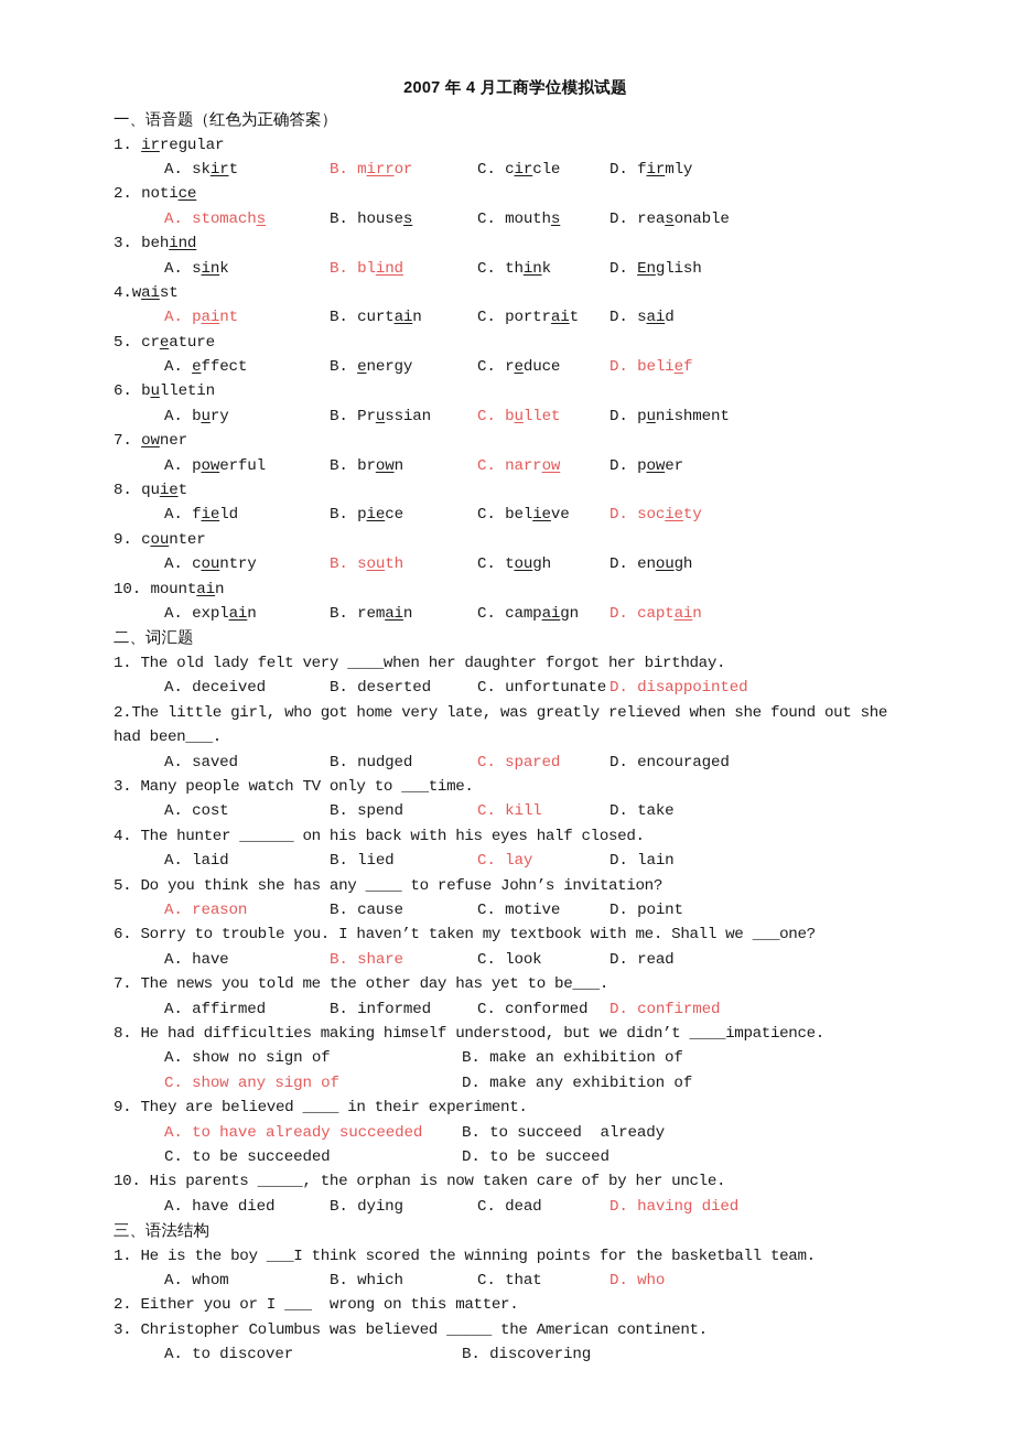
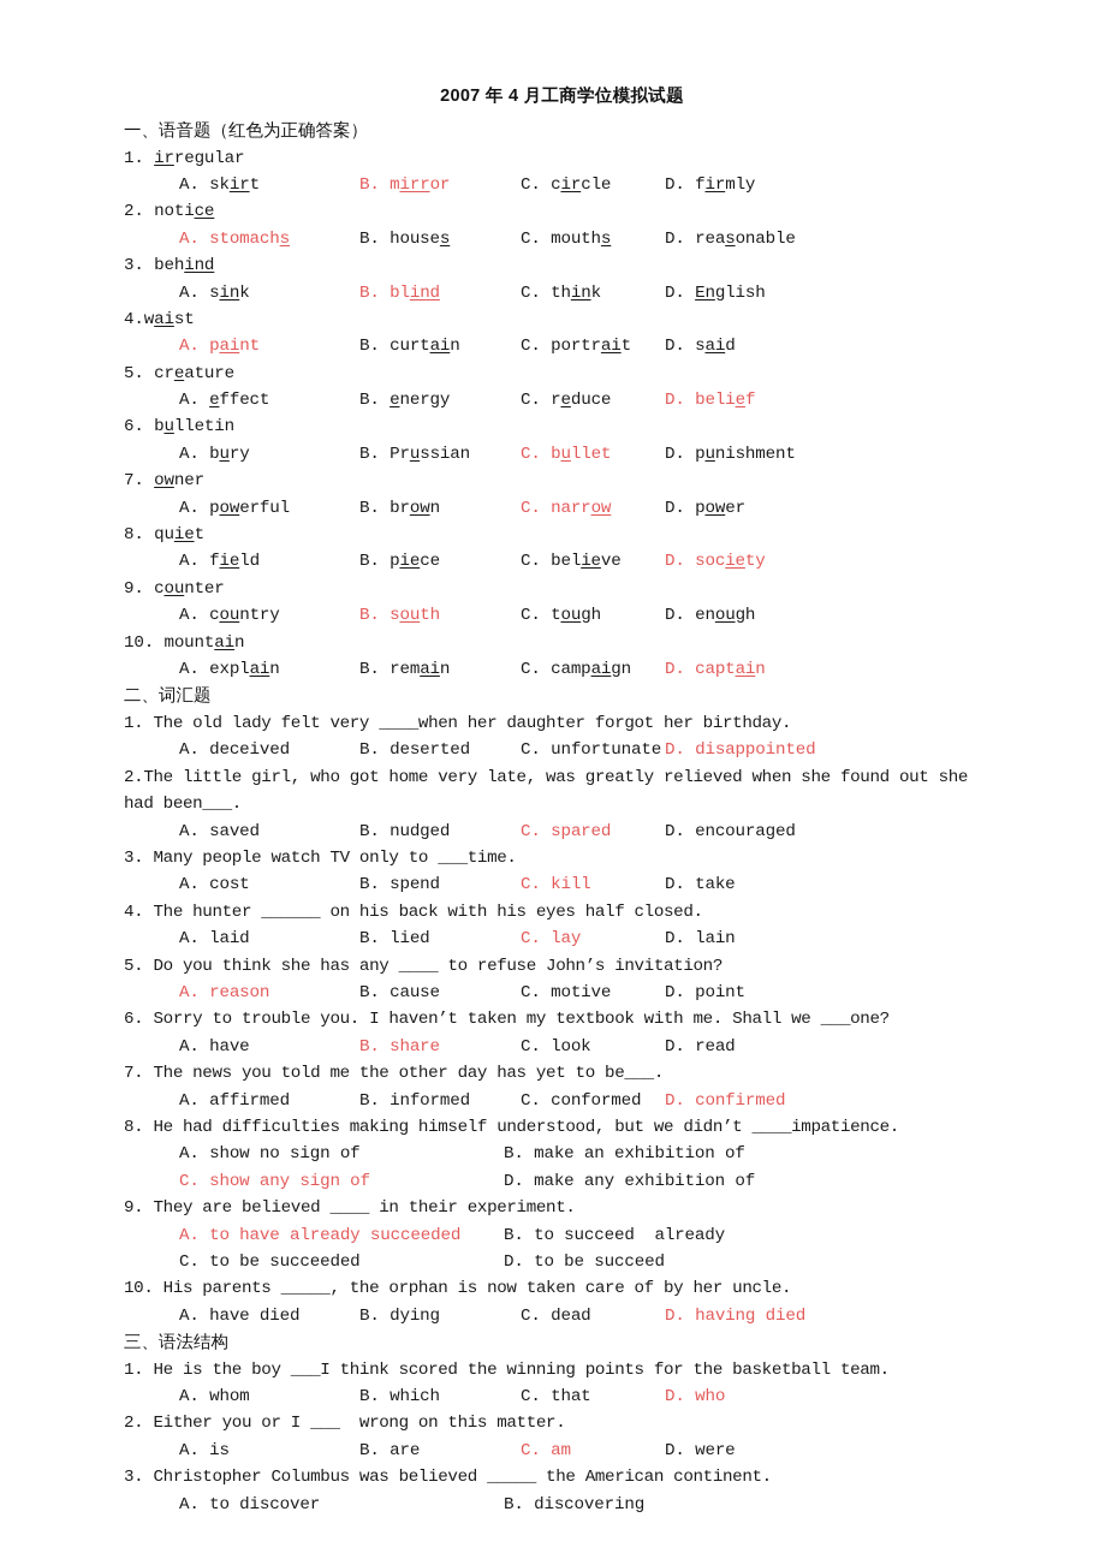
  2007 年 4 月工商学位模拟试题
  一、语音题（红色为正确答案）
  1. irregular
  A. skirt
  B. mirror
  C. circle
  D. firmly
  2. notice
  A. stomachs
  B. houses
  C. mouths
  D. reasonable
  3. behind
  A. sink
  B. blind
  C. think
  D. English
  4.waist
  A. paint
  B. curtain
  C. portrait
  D. said
  5. creature
  A. effect
  B. energy
  C. reduce
  D. belief
  6. bulletin
  A. bury
  B. Prussian
  C. bullet
  D. punishment
  7. owner
  A. powerful
  B. brown
  C. narrow
  D. power
  8. quiet
  A. field
  B. piece
  C. believe
  D. society
  9. counter
  A. country
  B. south
  C. tough
  D. enough
  10. mountain
  A. explain
  B. remain
  C. campaign
  D. captain
  二、词汇题
  1. The old lady felt very ____when her daughter forgot her birthday.
  A. deceived
  B. deserted
  C. unfortunate
  D. disappointed
  2.The little girl, who got home very late, was greatly relieved when she found out she had been___.
  A. saved
  B. nudged
  C. spared
  D. encouraged
  3. Many people watch TV only to ___time.
  A. cost
  B. spend
  C. kill
  D. take
  4. The hunter ______ on his back with his eyes half closed.
  A. laid
  B. lied
  C. lay
  D. lain
  5. Do you think she has any ____ to refuse John’s invitation?
  A. reason
  B. cause
  C. motive
  D. point
  6. Sorry to trouble you. I haven’t taken my textbook with me. Shall we ___one?
  A. have
  B. share
  C. look
  D. read
  7. The news you told me the other day has yet to be___.
  A. affirmed
  B. informed
  C. conformed
  D. confirmed
  8. He had difficulties making himself understood, but we didn’t ____impatience.
  A. show no sign of
  B. make an exhibition of
  C. show any sign of
  D. make any exhibition of
  9. They are believed ____ in their experiment.
  A. to have already succeeded
  B. to succeed already
  C. to be succeeded
  D. to be succeed
  10. His parents _____, the orphan is now taken care of by her uncle.
  A. have died
  B. dying
  C. dead
  D. having died
  三、语法结构
  1. He is the boy ___I think scored the winning points for the basketball team.
  A. whom
  B. which
  C. that
  D. who
  2. Either you or I ___ wrong on this matter.
+ A. is
+ B. are
+ C. am
+ D. were
  3. Christopher Columbus was believed _____ the American continent.
  A. to discover
  B. discovering
